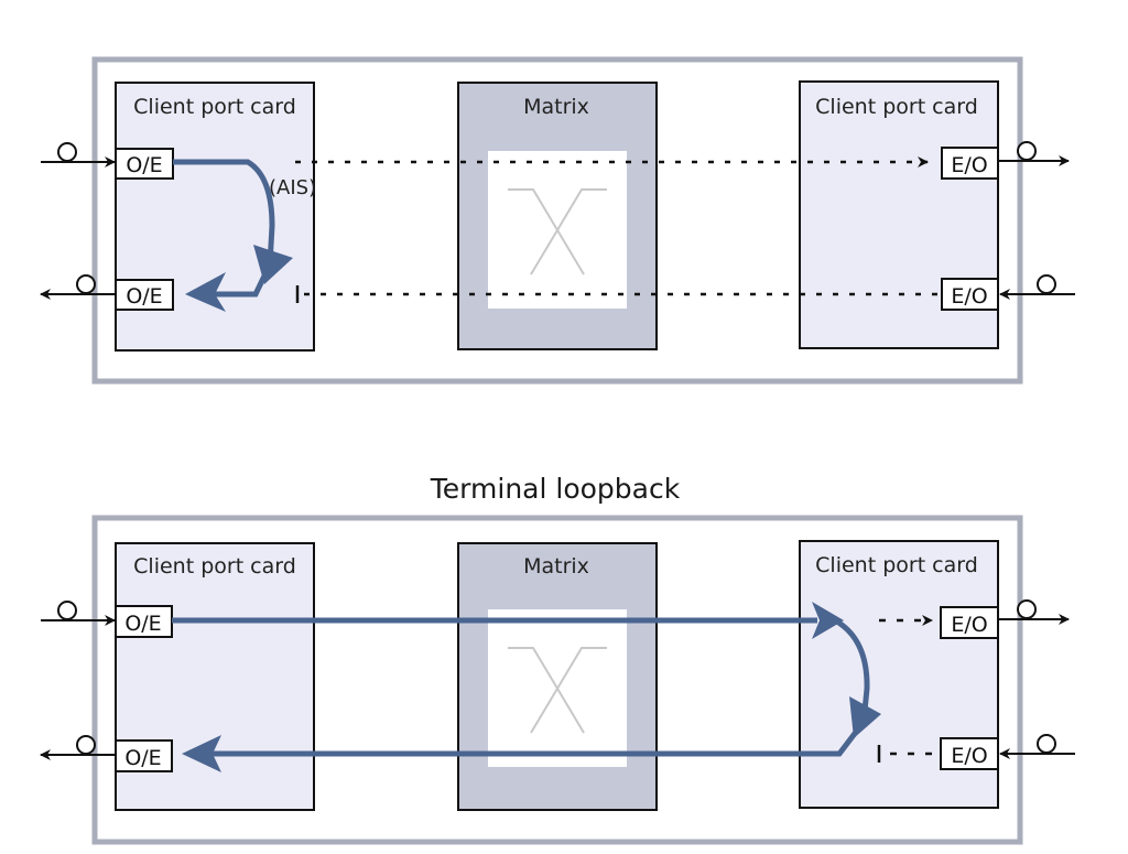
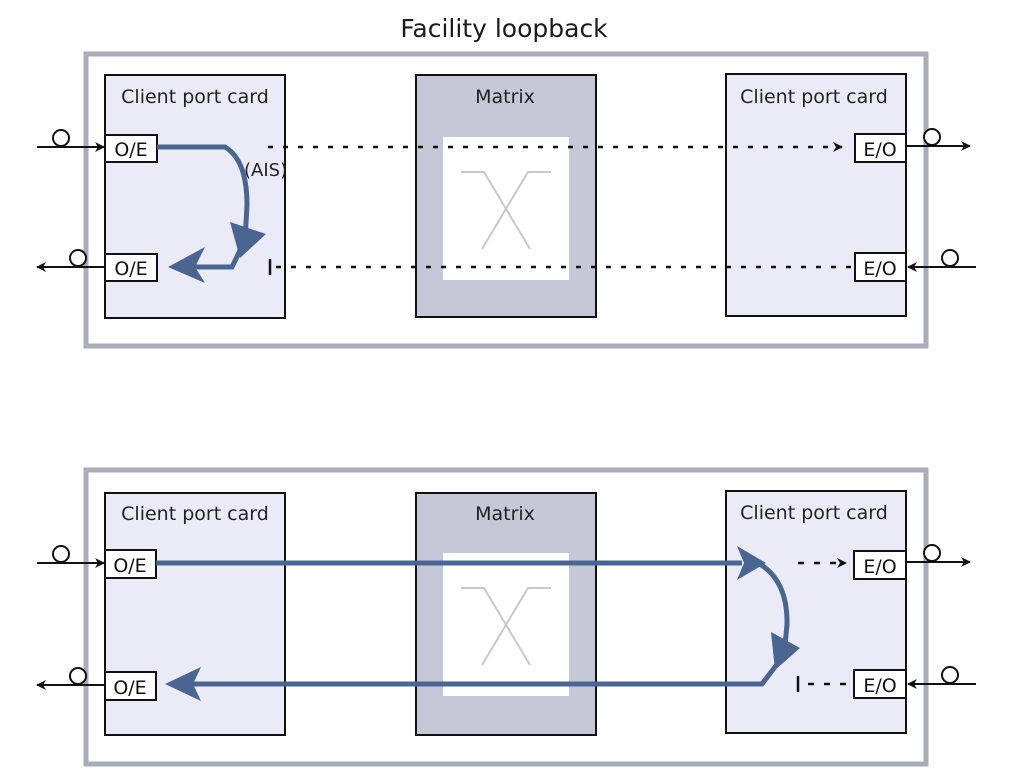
+ Facility loopback
  Client port card
  O/E
  O/E
  Matrix
  Client port card
  E/O
  E/O
  (AIS)
- Terminal loopback
  Client port card
  O/E
  O/E
  Matrix
  Client port card
  E/O
  E/O
